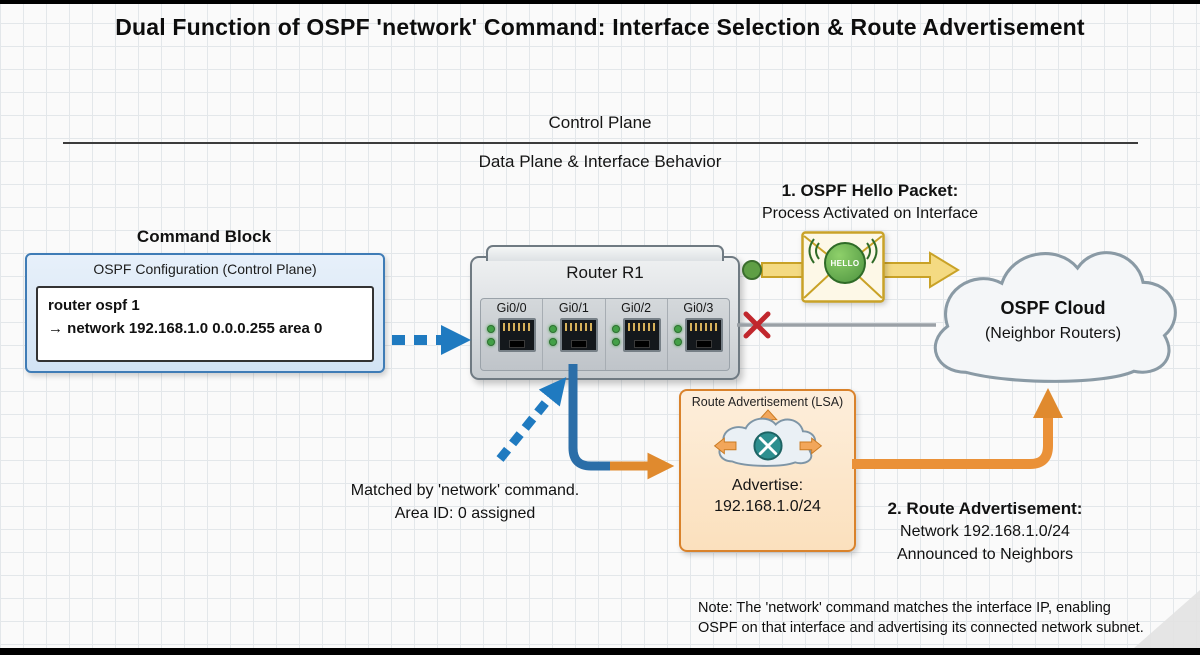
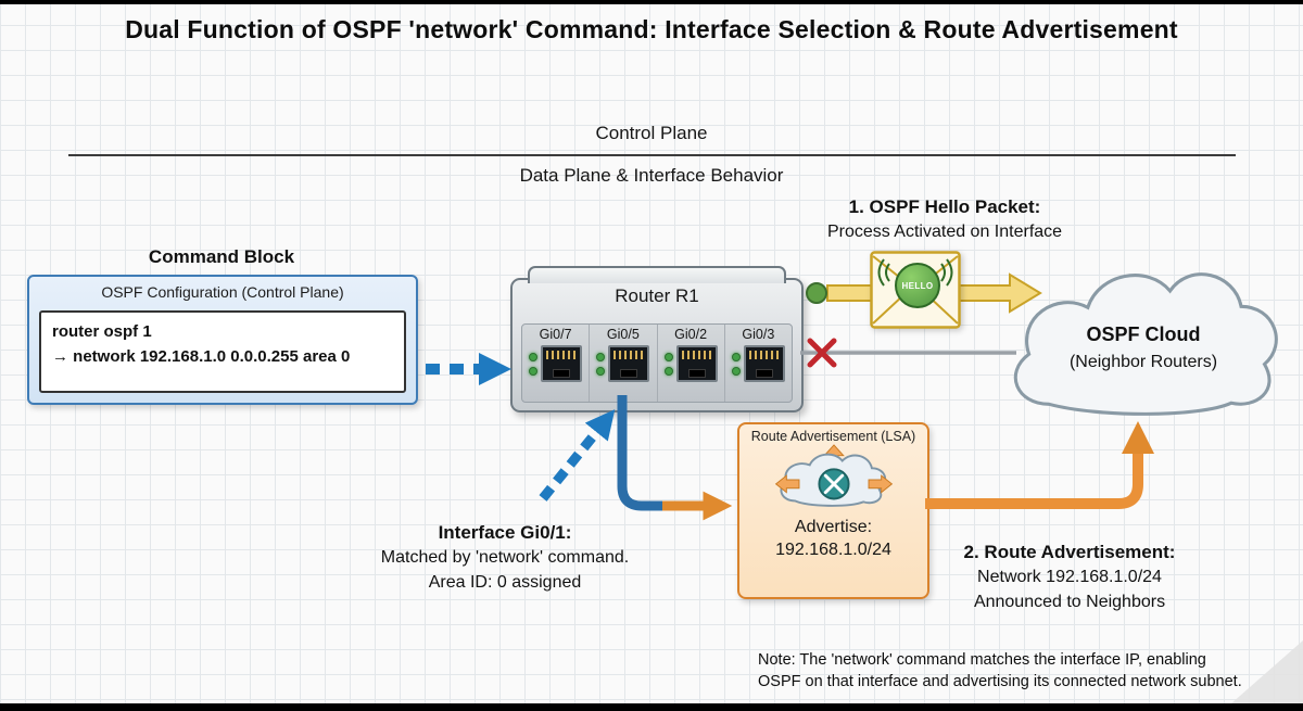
  Dual Function of OSPF 'network' Command: Interface Selection & Route Advertisement
  Control Plane
  Data Plane & Interface Behavior
  1. OSPF Hello Packet:
  Process Activated on Interface
  Command Block
  OSPF Configuration (Control Plane)
  router ospf 1
  → network 192.168.1.0 0.0.0.255 area 0
  Router R1
- Gi0/0
+ Gi0/7
- Gi0/1
+ Gi0/5
  Gi0/2
  Gi0/3
  OSPF Cloud
  (Neighbor Routers)
  Route Advertisement (LSA)
  Advertise:
  192.168.1.0/24
+ Interface Gi0/1:
  Matched by 'network' command.
  Area ID: 0 assigned
  2. Route Advertisement:
  Network 192.168.1.0/24
  Announced to Neighbors
  Note: The 'network' command matches the interface IP, enabling
  OSPF on that interface and advertising its connected network subnet.
  HELLO
